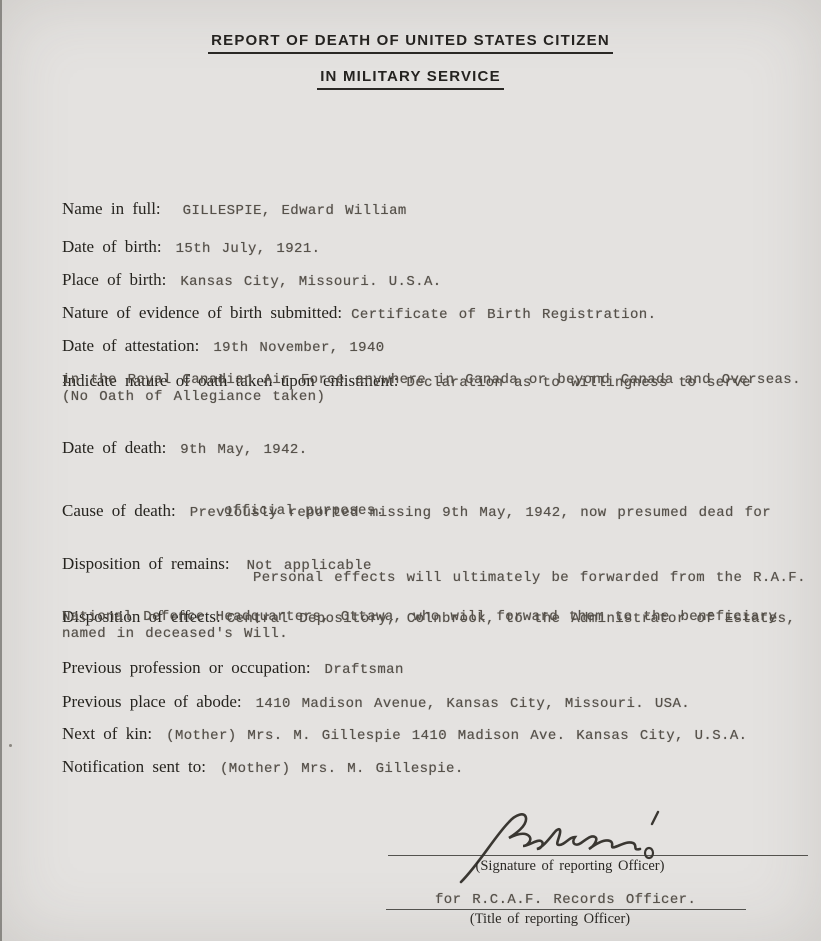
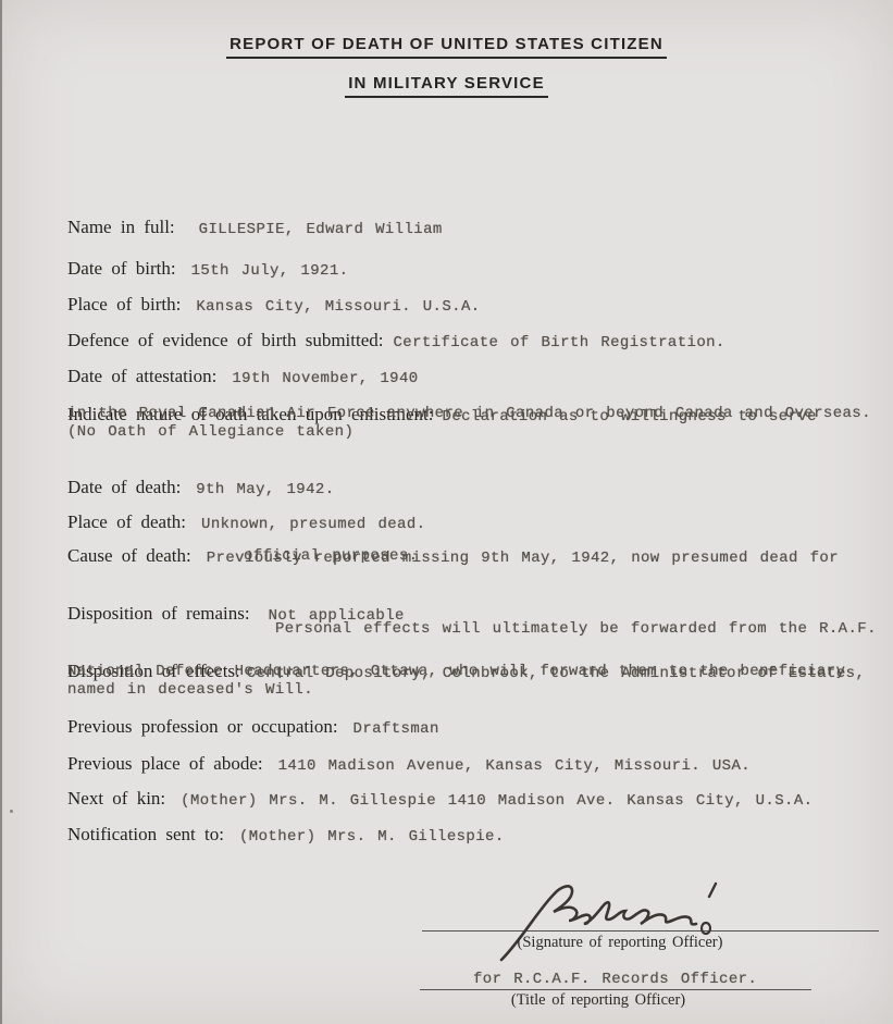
  REPORT OF DEATH OF UNITED STATES CITIZEN
  IN MILITARY SERVICE
  Name in full: GILLESPIE, Edward William
  Date of birth: 15th July, 1921.
  Place of birth: Kansas City, Missouri. U.S.A.
- Nature of evidence of birth submitted: Certificate of Birth Registration.
+ Defence of evidence of birth submitted: Certificate of Birth Registration.
  Date of attestation: 19th November, 1940
  Indicate nature of oath taken upon enlistment: Declaration as to willingness to serve
  in the Royal Canadian Air Force anywhere in Canada or beyond Canada and Overseas.
  (No Oath of Allegiance taken)
  Date of death: 9th May, 1942.
+ Place of death: Unknown, presumed dead.
  Cause of death: Previously reported missing 9th May, 1942, now presumed dead for
  official purposes.
  Disposition of remains: Not applicable
  Personal effects will ultimately be forwarded from the R.A.F.
  Disposition of effects: Central Depository, Colnbrook, to the Administrator of Estates,
  National Defence Headquarters, Ottawa, who will forward them to the beneficiary
  named in deceased's Will.
  Previous profession or occupation: Draftsman
  Previous place of abode: 1410 Madison Avenue, Kansas City, Missouri. USA.
  Next of kin: (Mother) Mrs. M. Gillespie 1410 Madison Ave. Kansas City, U.S.A.
  Notification sent to: (Mother) Mrs. M. Gillespie.
  (Signature of reporting Officer)
  for R.C.A.F. Records Officer.
  (Title of reporting Officer)
